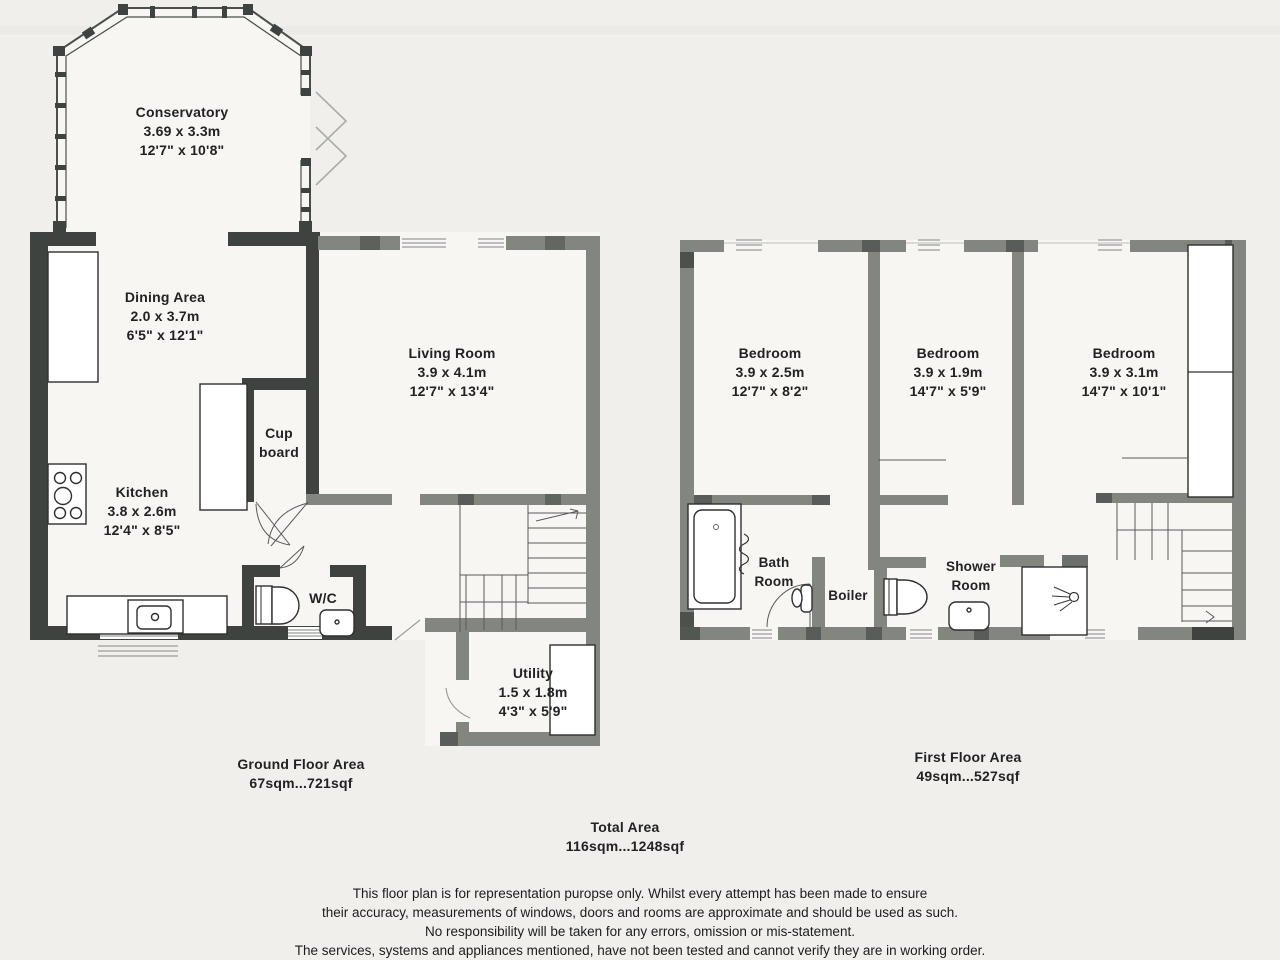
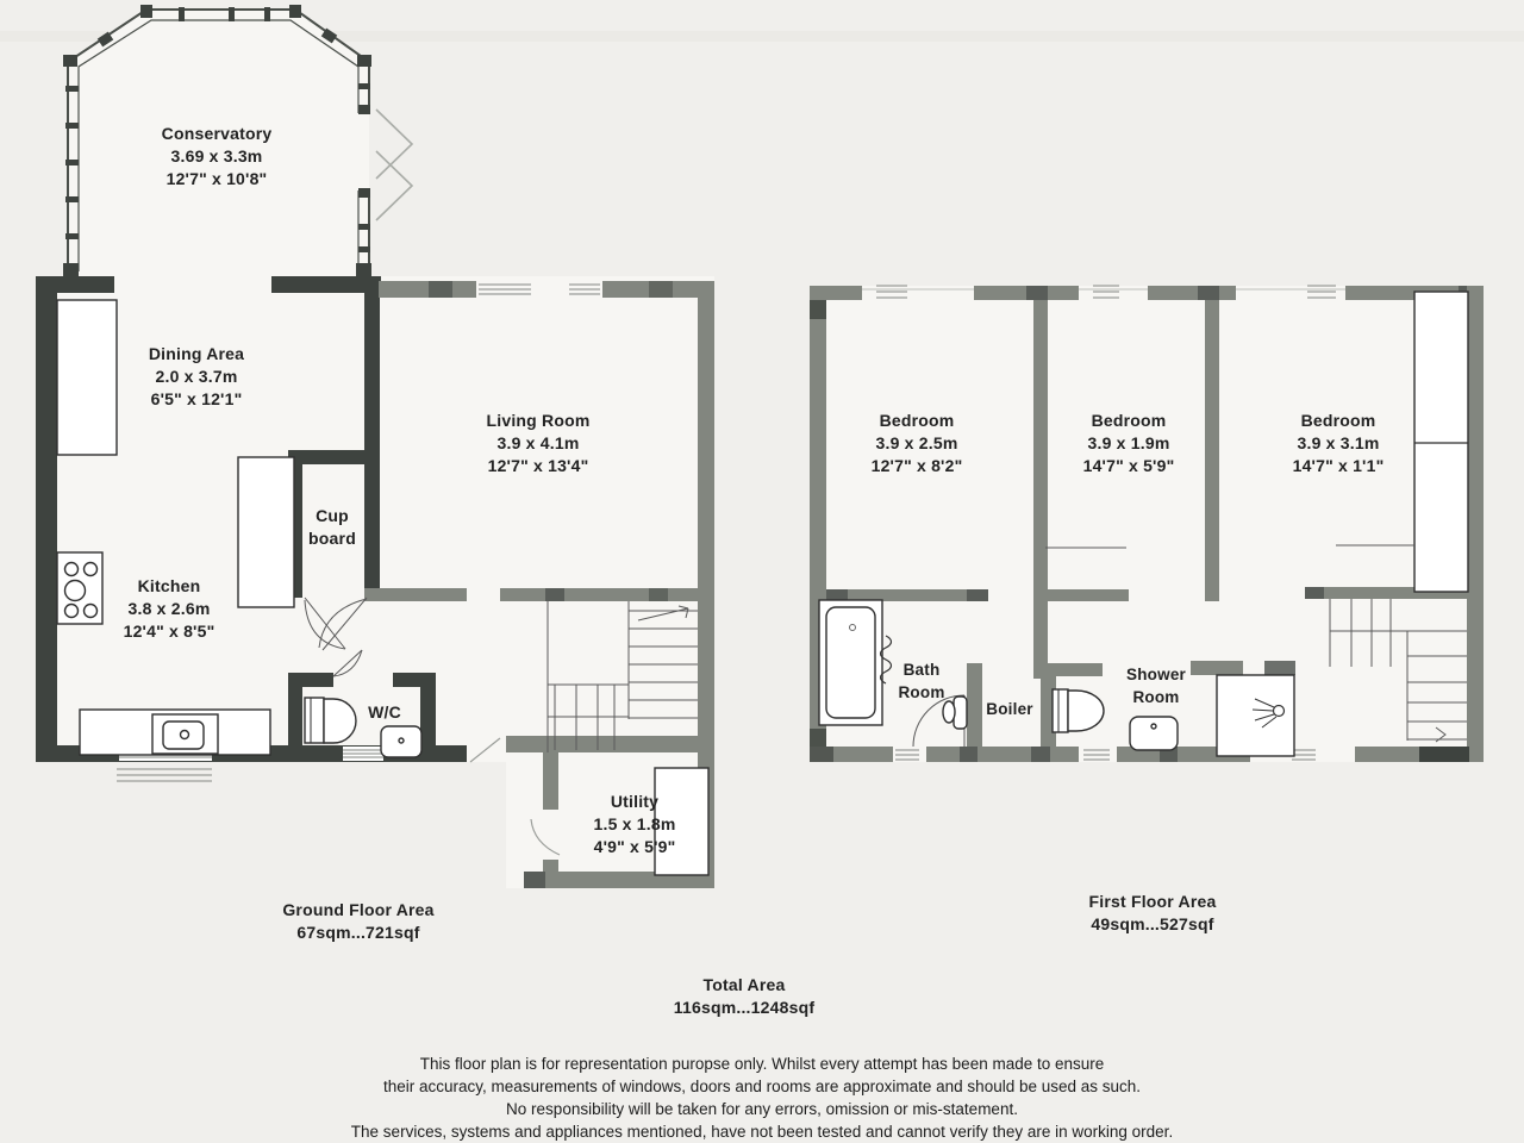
  Conservatory
  3.69 x 3.3m
  12'7" x 10'8"
  Dining Area
  2.0 x 3.7m
  6'5" x 12'1"
  Kitchen
  3.8 x 2.6m
  12'4" x 8'5"
  Cup
  board
  W/C
  Living Room
  3.9 x 4.1m
  12'7" x 13'4"
  Utility
  1.5 x 1.8m
- 4'3" x 5'9"
+ 4'9" x 5'9"
  Bedroom
  3.9 x 2.5m
  12'7" x 8'2"
  Bedroom
  3.9 x 1.9m
  14'7" x 5'9"
  Bedroom
  3.9 x 3.1m
- 14'7" x 10'1"
+ 14'7" x 1'1"
  Bath
  Room
  Boiler
  Shower
  Room
  Ground Floor Area
  67sqm...721sqf
  First Floor Area
  49sqm...527sqf
  Total Area
  116sqm...1248sqf
  This floor plan is for representation puropse only. Whilst every attempt has been made to ensure
  their accuracy, measurements of windows, doors and rooms are approximate and should be used as such.
  No responsibility will be taken for any errors, omission or mis-statement.
  The services, systems and appliances mentioned, have not been tested and cannot verify they are in working order.
